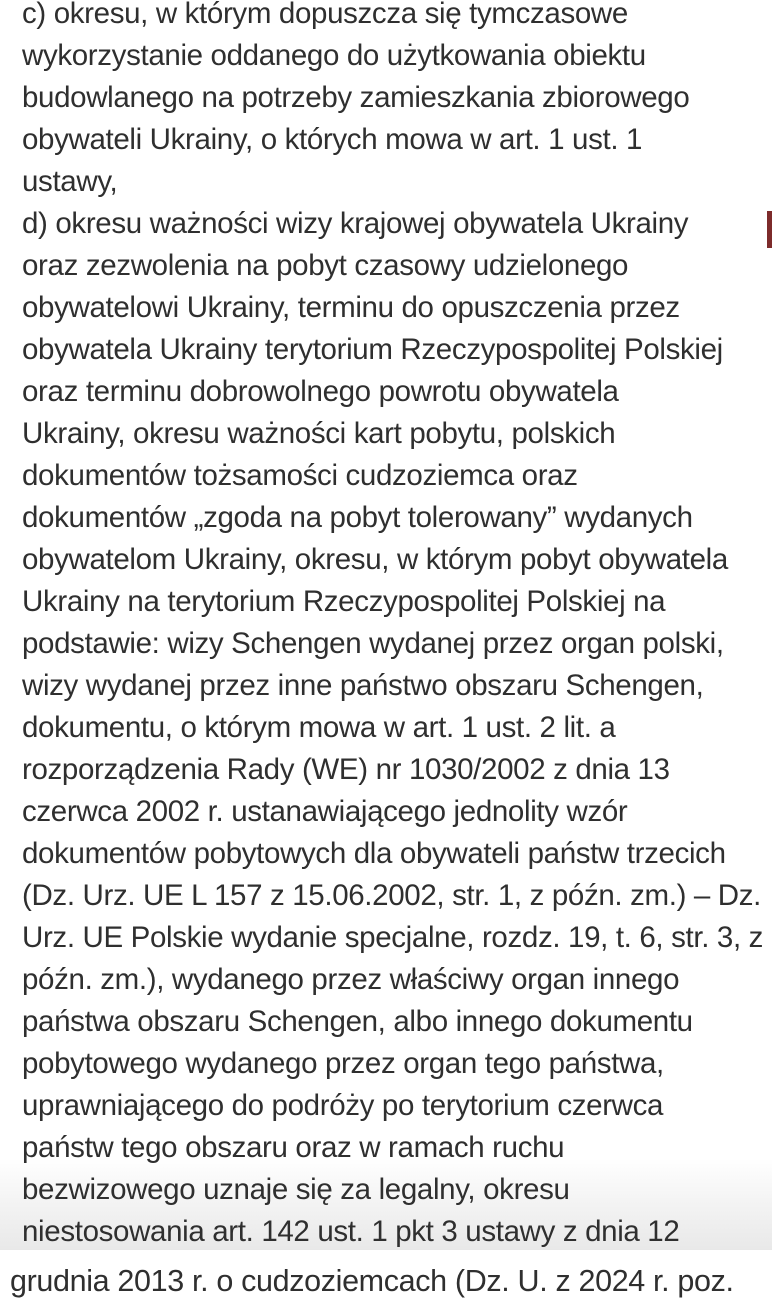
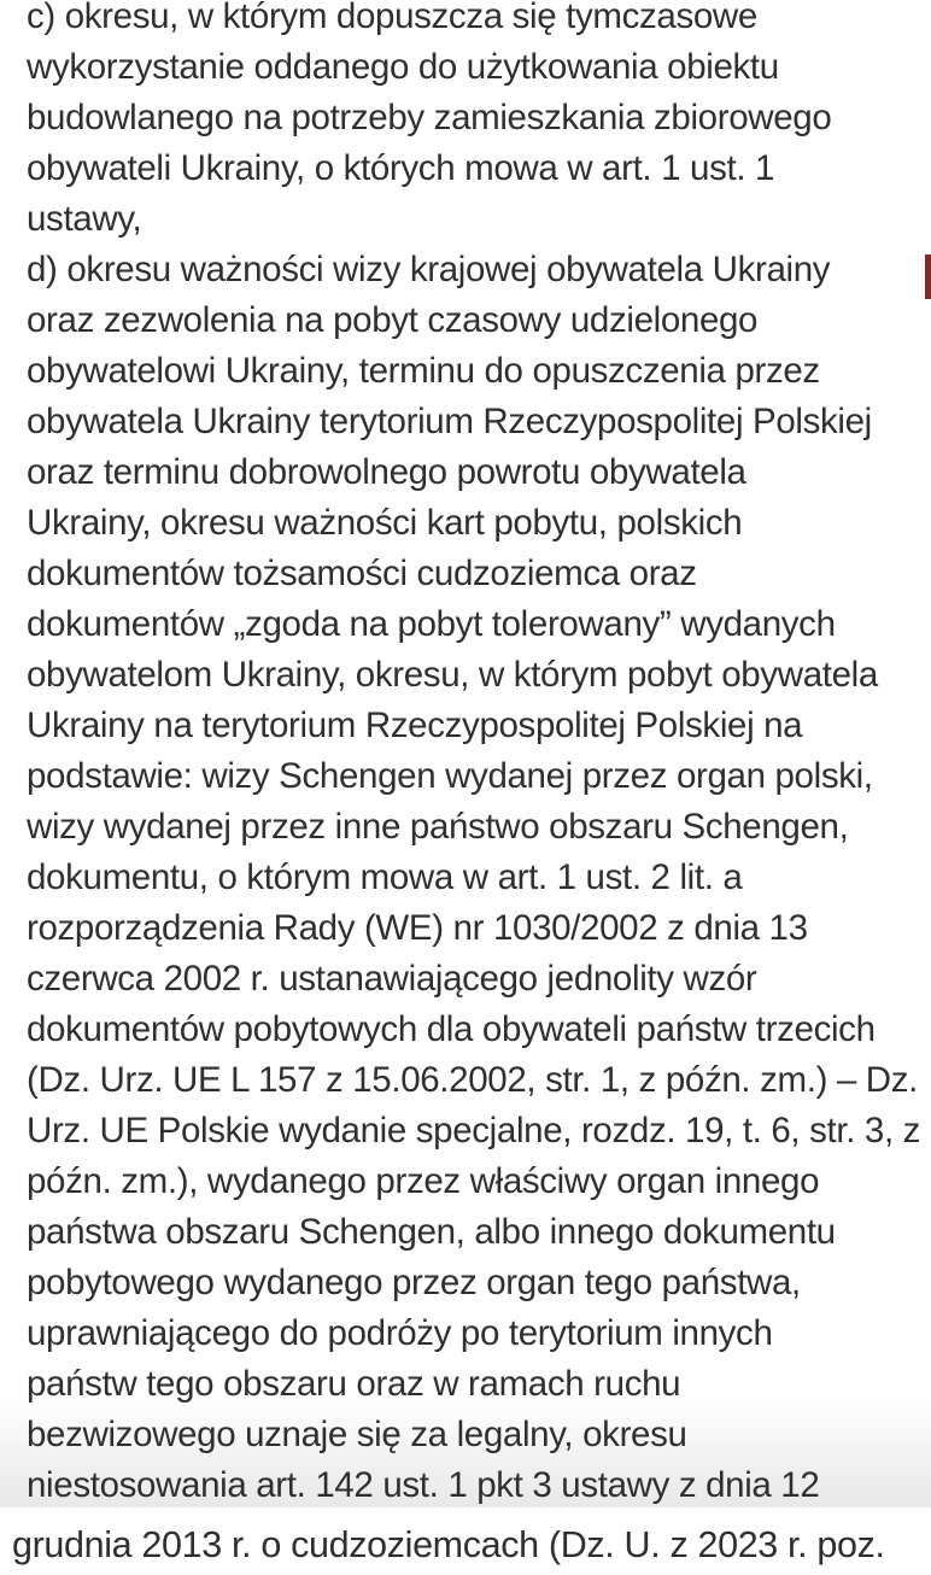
  c) okresu, w którym dopuszcza się tymczasowe
  wykorzystanie oddanego do użytkowania obiektu
  budowlanego na potrzeby zamieszkania zbiorowego
  obywateli Ukrainy, o których mowa w art. 1 ust. 1
  ustawy,
  d) okresu ważności wizy krajowej obywatela Ukrainy
  oraz zezwolenia na pobyt czasowy udzielonego
  obywatelowi Ukrainy, terminu do opuszczenia przez
  obywatela Ukrainy terytorium Rzeczypospolitej Polskiej
  oraz terminu dobrowolnego powrotu obywatela
  Ukrainy, okresu ważności kart pobytu, polskich
  dokumentów tożsamości cudzoziemca oraz
  dokumentów „zgoda na pobyt tolerowany” wydanych
  obywatelom Ukrainy, okresu, w którym pobyt obywatela
  Ukrainy na terytorium Rzeczypospolitej Polskiej na
  podstawie: wizy Schengen wydanej przez organ polski,
  wizy wydanej przez inne państwo obszaru Schengen,
  dokumentu, o którym mowa w art. 1 ust. 2 lit. a
  rozporządzenia Rady (WE) nr 1030/2002 z dnia 13
  czerwca 2002 r. ustanawiającego jednolity wzór
  dokumentów pobytowych dla obywateli państw trzecich
  (Dz. Urz. UE L 157 z 15.06.2002, str. 1, z późn. zm.) – Dz.
  Urz. UE Polskie wydanie specjalne, rozdz. 19, t. 6, str. 3, z
  późn. zm.), wydanego przez właściwy organ innego
  państwa obszaru Schengen, albo innego dokumentu
  pobytowego wydanego przez organ tego państwa,
- uprawniającego do podróży po terytorium czerwca
+ uprawniającego do podróży po terytorium innych
  państw tego obszaru oraz w ramach ruchu
  bezwizowego uznaje się za legalny, okresu
  niestosowania art. 142 ust. 1 pkt 3 ustawy z dnia 12
- grudnia 2013 r. o cudzoziemcach (Dz. U. z 2024 r. poz.
+ grudnia 2013 r. o cudzoziemcach (Dz. U. z 2023 r. poz.
